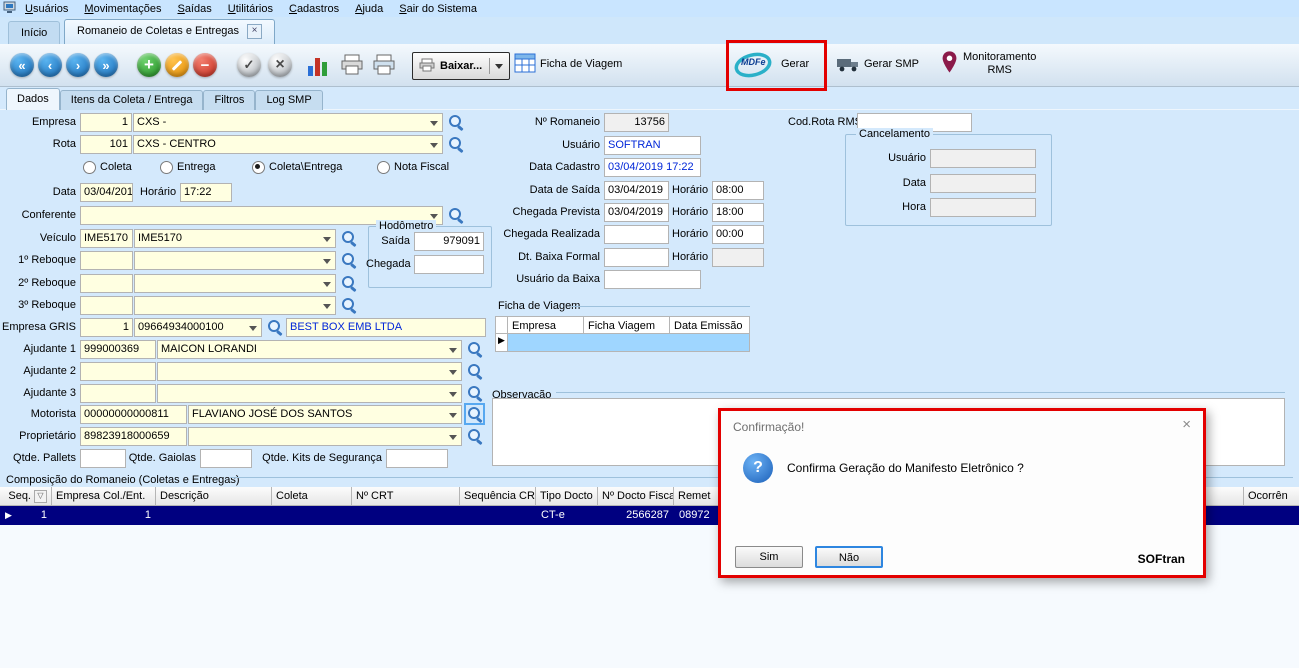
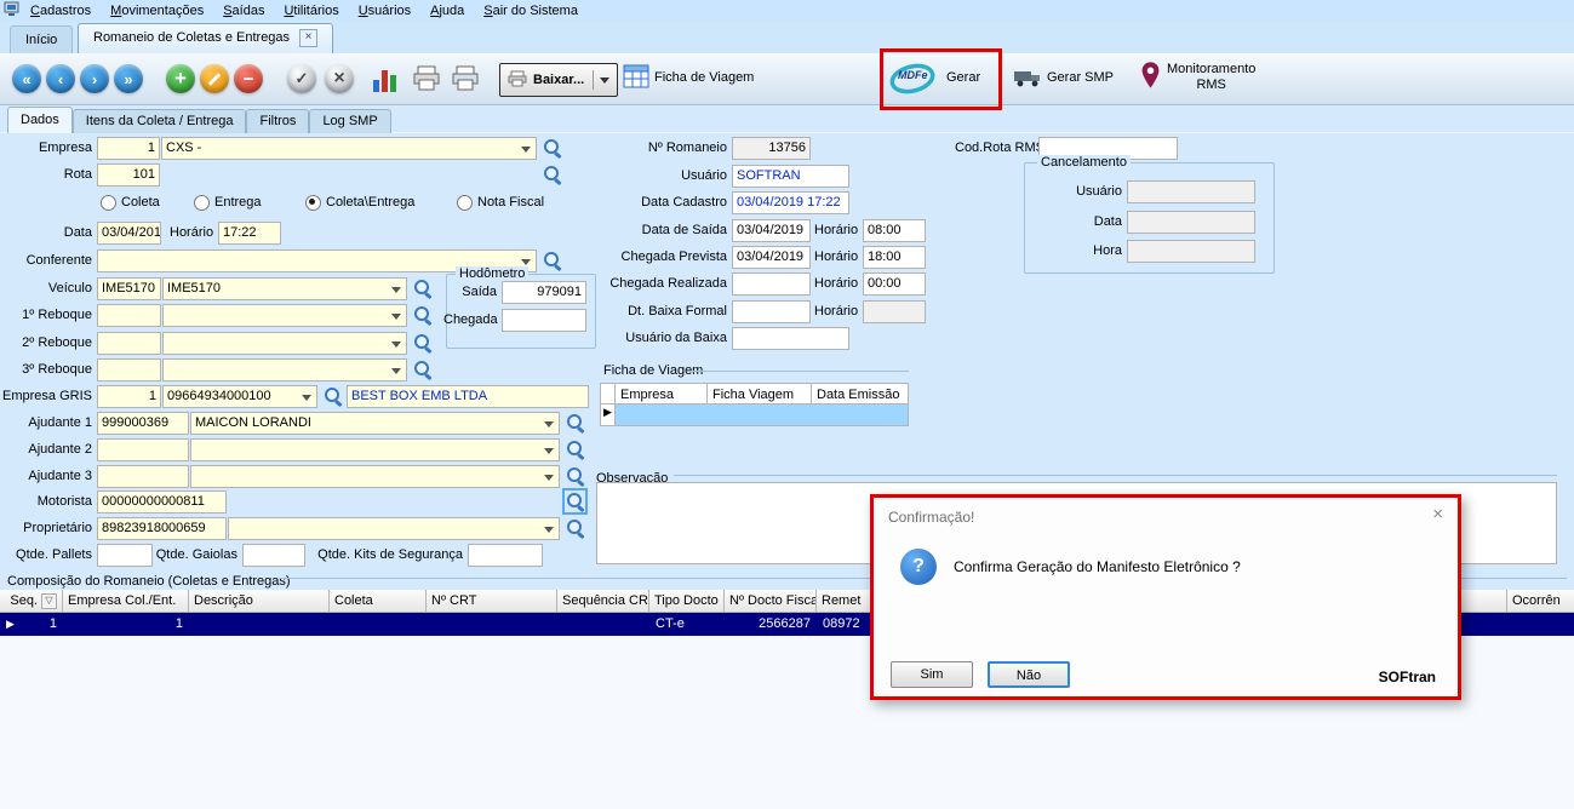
- Usuários
+ Cadastros
  Movimentações
  Saídas
  Utilitários
- Cadastros
+ Usuários
  Ajuda
  Sair do Sistema
  Início
  Romaneio de Coletas e Entregas
  Baixar...
  Ficha de Viagem
  MDFe
  Gerar
  Gerar SMP
  Monitoramento
  RMS
  Dados
  Itens da Coleta / Entrega
  Filtros
  Log SMP
  Empresa
  1
  CXS -
  Rota
  101
- CXS - CENTRO
  Coleta
  Entrega
  Coleta\Entrega
  Nota Fiscal
  Data
  03/04/201
  Horário
  17:22
  Conferente
  Veículo
  IME5170
  IME5170
  1º Reboque
  2º Reboque
  3º Reboque
  Hodômetro
  Saída
  979091
  Chegada
  Empresa GRIS
  1
  09664934000100
  BEST BOX EMB LTDA
  Ajudante 1
  999000369
  MAICON LORANDI
  Ajudante 2
  Ajudante 3
  Motorista
  00000000000811
- FLAVIANO JOSÉ DOS SANTOS
  Proprietário
  89823918000659
  Qtde. Pallets
  Qtde. Gaiolas
  Qtde. Kits de Segurança
  Nº Romaneio
  13756
  Usuário
  SOFTRAN
  Data Cadastro
  03/04/2019 17:22
  Data de Saída
  03/04/2019
  Horário
  08:00
  Chegada Prevista
  03/04/2019
  Horário
  18:00
  Chegada Realizada
  Horário
  00:00
  Dt. Baixa Formal
  Horário
  Usuário da Baixa
  Ficha de Viage
  Empresa
  Ficha Viagem
  Data Emissão
  Observação
  Cod.Rota RM
  Cancelamento
  Usuário
  Data
  Hora
  Composição do Romaneio (Coletas e Entregas)
  Seq.
  Empresa Col./Ent.
  Descrição
  Coleta
  Nº CRT
  Sequência CR
  Tipo Docto
  Nº Docto Fisca
  Remet
  Ocorrên
  1
  1
  CT-e
  2566287
  08972
  Confirmação!
  Confirma Geração do Manifesto Eletrônico ?
  Sim
  Não
  SOFtran
